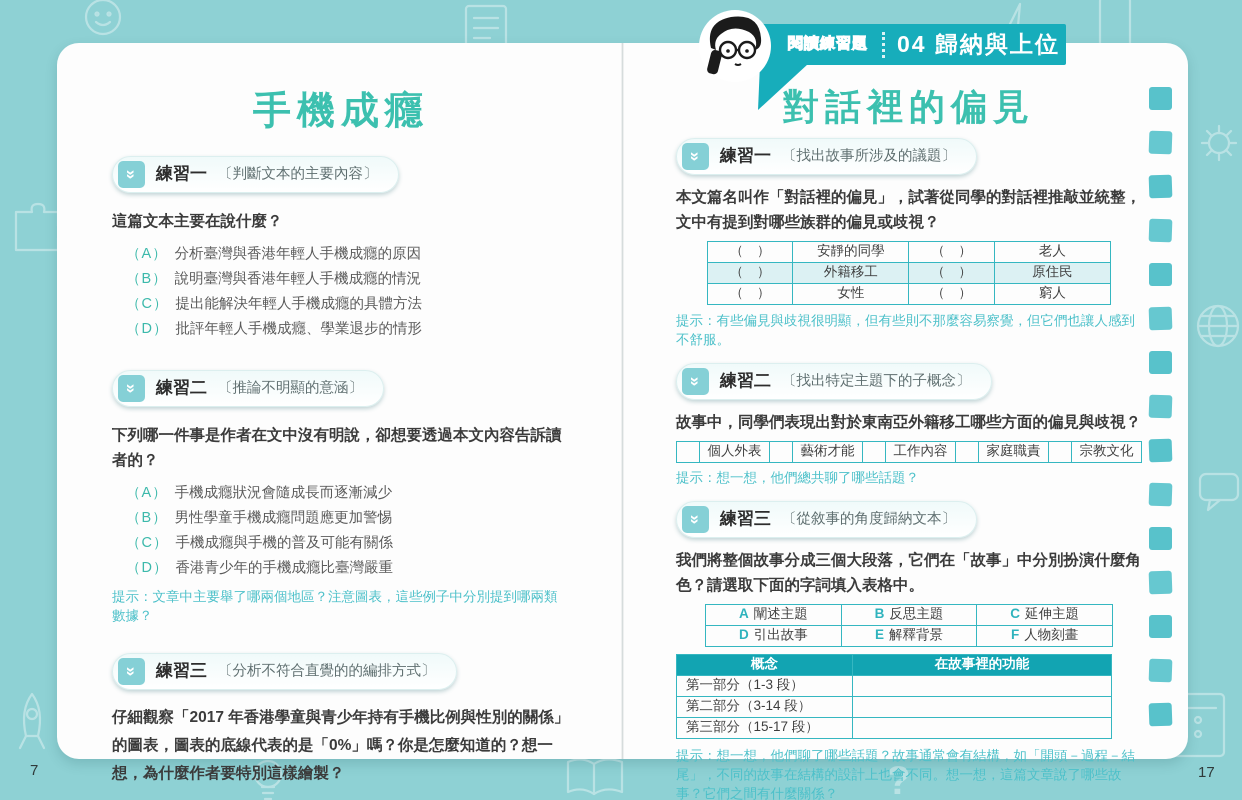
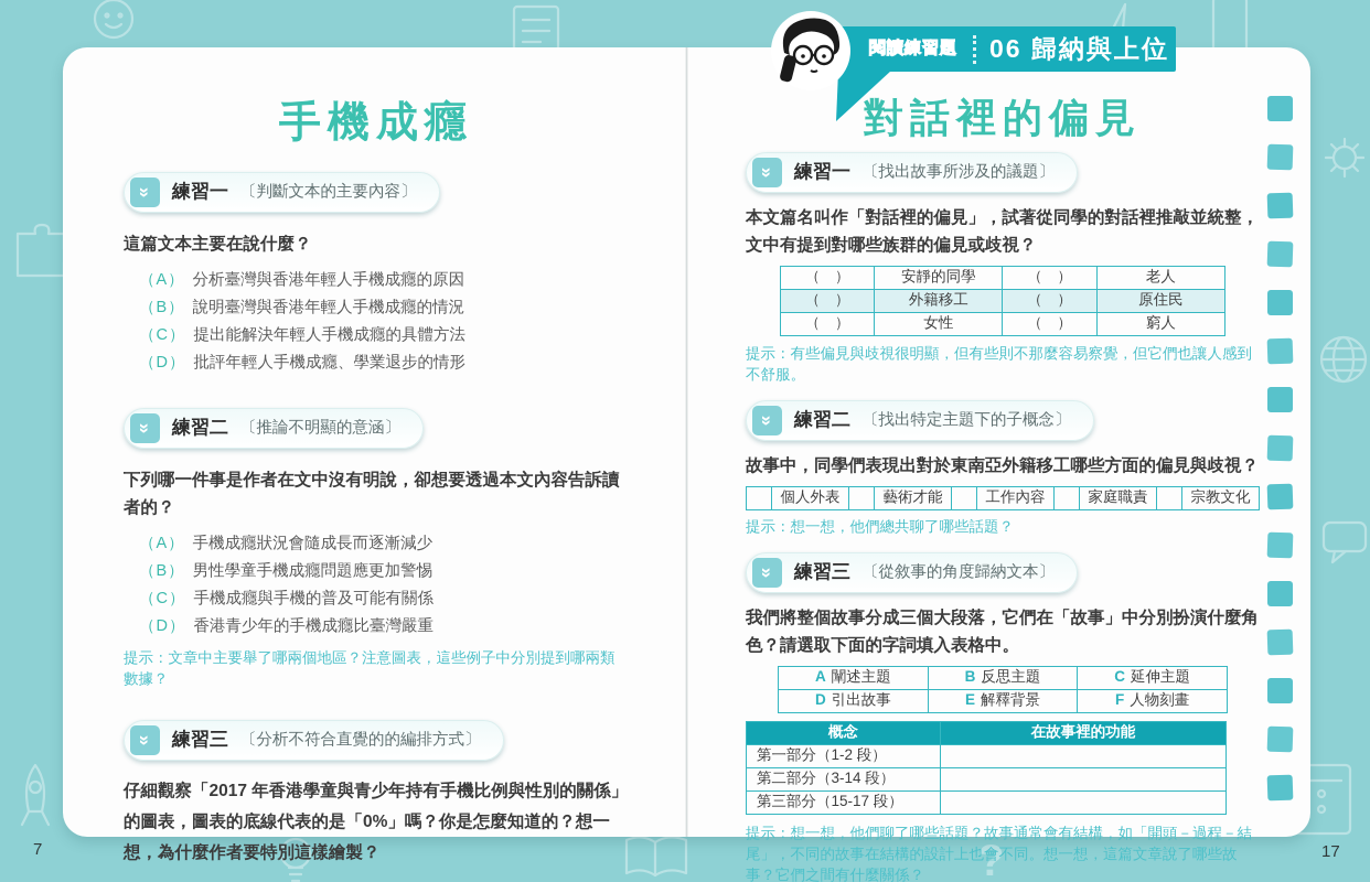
  ?
  7
  17
  閱讀練習題
- 04 歸納與上位
+ 06 歸納與上位
  手機成癮
  練習一
  〔判斷文本的主要內容〕
  這篇文本主要在說什麼？
  （A） 分析臺灣與香港年輕人手機成癮的原因
  （B） 說明臺灣與香港年輕人手機成癮的情況
  （C） 提出能解決年輕人手機成癮的具體方法
  （D） 批評年輕人手機成癮、學業退步的情形
  練習二
  〔推論不明顯的意涵〕
  下列哪一件事是作者在文中沒有明說，卻想要透過本文內容告訴讀者的？
  （A） 手機成癮狀況會隨成長而逐漸減少
  （B） 男性學童手機成癮問題應更加警惕
  （C） 手機成癮與手機的普及可能有關係
  （D） 香港青少年的手機成癮比臺灣嚴重
  提示：文章中主要舉了哪兩個地區？注意圖表，這些例子中分別提到哪兩類數據？
  練習三
  〔分析不符合直覺的的編排方式〕
  仔細觀察「2017 年香港學童與青少年持有手機比例與性別的關係」的圖表，圖表的底線代表的是「0%」嗎？你是怎麼知道的？想一想，為什麼作者要特別這樣繪製？
  對話裡的偏見
  練習一
  〔找出故事所涉及的議題〕
  本文篇名叫作「對話裡的偏見」，試著從同學的對話裡推敲並統整，文中有提到對哪些族群的偏見或歧視？
  （ ）	安靜的同學	（ ）	老人
  （ ）	外籍移工	（ ）	原住民
  （ ）	女性	（ ）	窮人
  提示：有些偏見與歧視很明顯，但有些則不那麼容易察覺，但它們也讓人感到不舒服。
  練習二
  〔找出特定主題下的子概念〕
  故事中，同學們表現出對於東南亞外籍移工哪些方面的偏見與歧視？
  	個人外表		藝術才能		工作內容		家庭職責		宗教文化
  提示：想一想，他們總共聊了哪些話題？
  練習三
  〔從敘事的角度歸納文本〕
  我們將整個故事分成三個大段落，它們在「故事」中分別扮演什麼角色？請選取下面的字詞填入表格中。
  A 闡述主題	B 反思主題	C 延伸主題
  D 引出故事	E 解釋背景	F 人物刻畫
  概念	在故事裡的功能
- 第一部分（1-3 段）
+ 第一部分（1-2 段）
  第二部分（3-14 段）
  第三部分（15-17 段）
  提示：想一想，他們聊了哪些話題？故事通常會有結構，如「開頭－過程－結尾」，不同的故事在結構的設計上也會不同。想一想，這篇文章說了哪些故事？它們之間有什麼關係？
